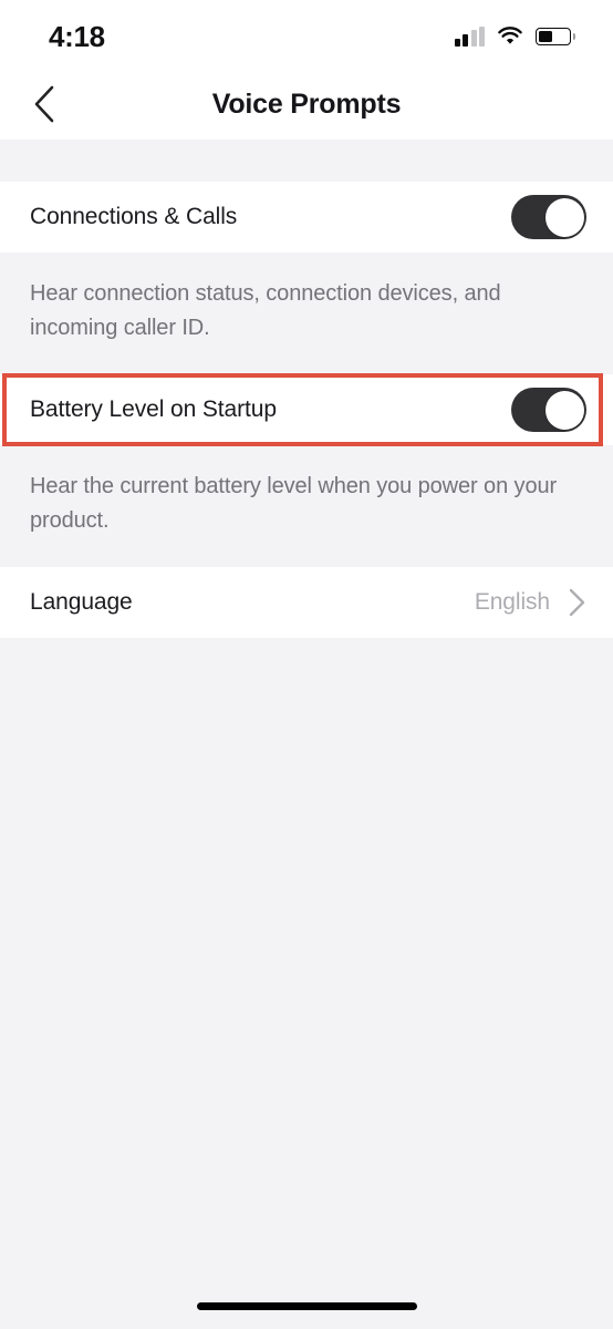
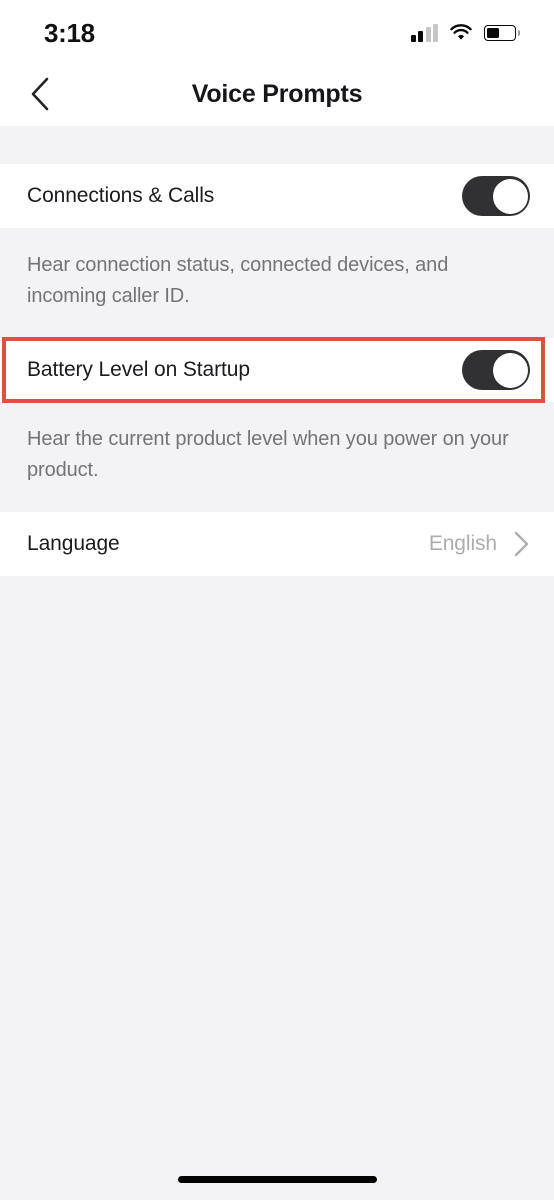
- 4:18
+ 3:18
  Voice Prompts
  Connections & Calls
- Hear connection status, connection devices, and incoming caller ID.
+ Hear connection status, connected devices, and incoming caller ID.
  Battery Level on Startup
- Hear the current battery level when you power on your product.
+ Hear the current product level when you power on your product.
  Language
  English
